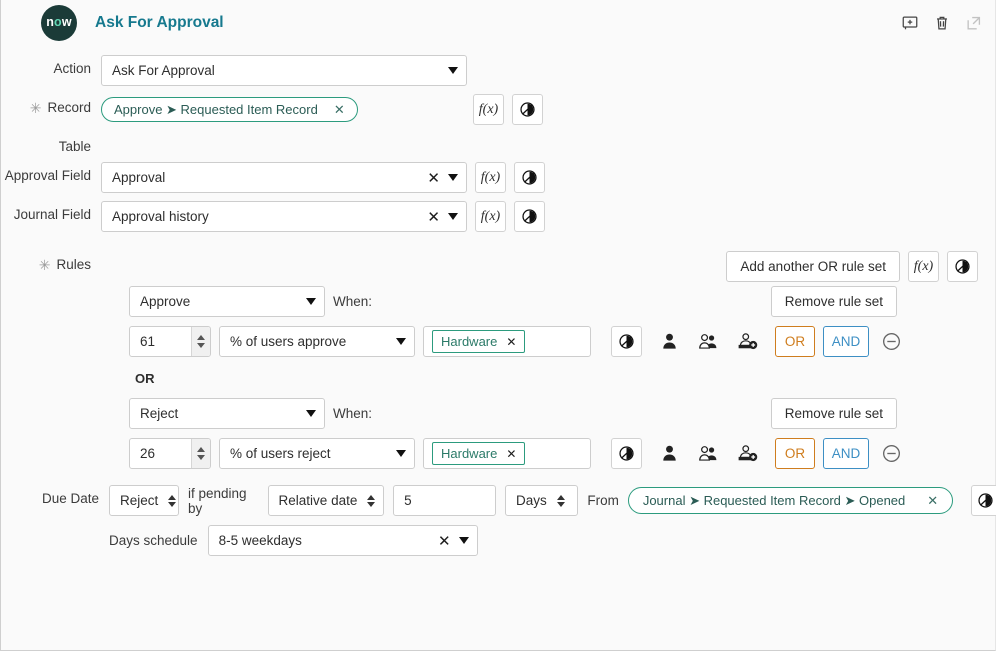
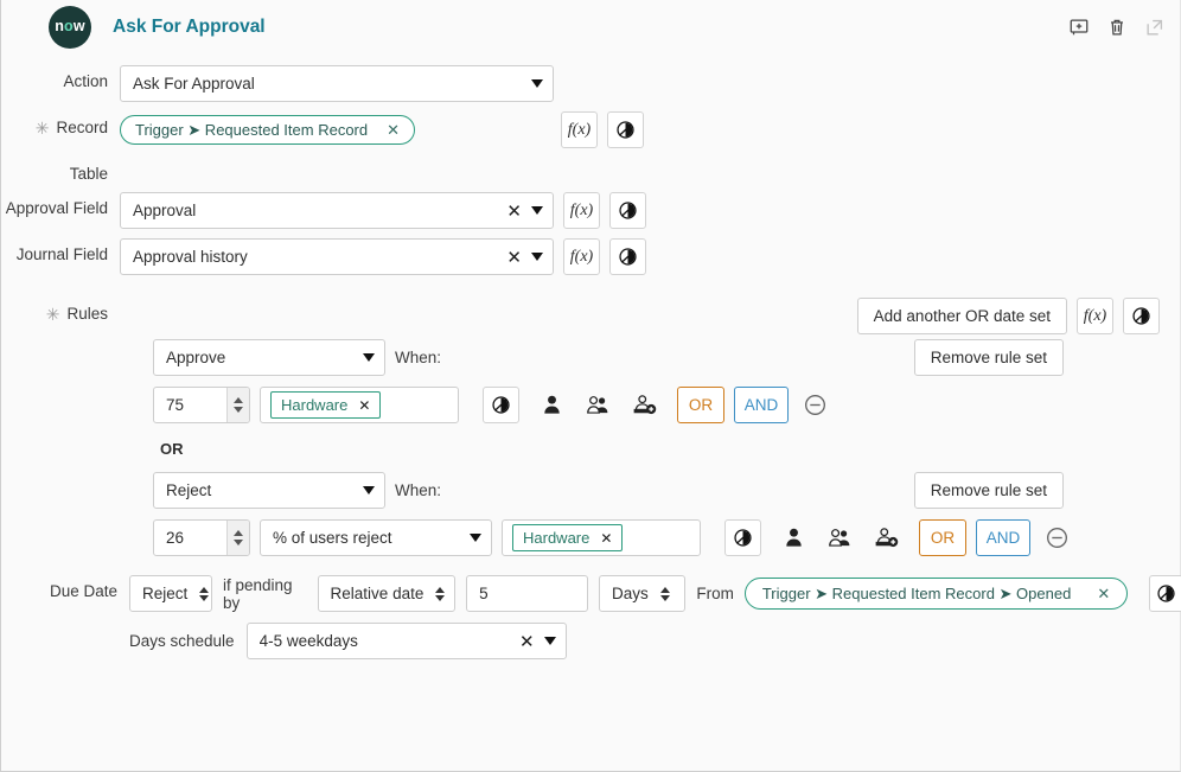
  now
  Ask For Approval
  Action
  Ask For Approval
  Record
- Approve ➤ Requested Item Record
+ Trigger ➤ Requested Item Record
  ✕
  f(x)
  Table
  Approval Field
  Approval
  ✕
  f(x)
  Journal Field
  Approval history
  ✕
  f(x)
  Rules
- Add another OR rule set
+ Add another OR date set
  f(x)
  Approve
  When:
  Remove rule set
- 61
+ 75
- % of users approve
  Hardware
  ✕
  OR
  AND
  OR
  Reject
  When:
  Remove rule set
  26
  % of users reject
  Hardware
  ✕
  OR
  AND
  Due Date
  Reject
  if pending by
  Relative date
  5
  Days
  From
- Journal ➤ Requested Item Record ➤ Opened
+ Trigger ➤ Requested Item Record ➤ Opened
  ✕
  Days schedule
- 8-5 weekdays
+ 4-5 weekdays
  ✕
